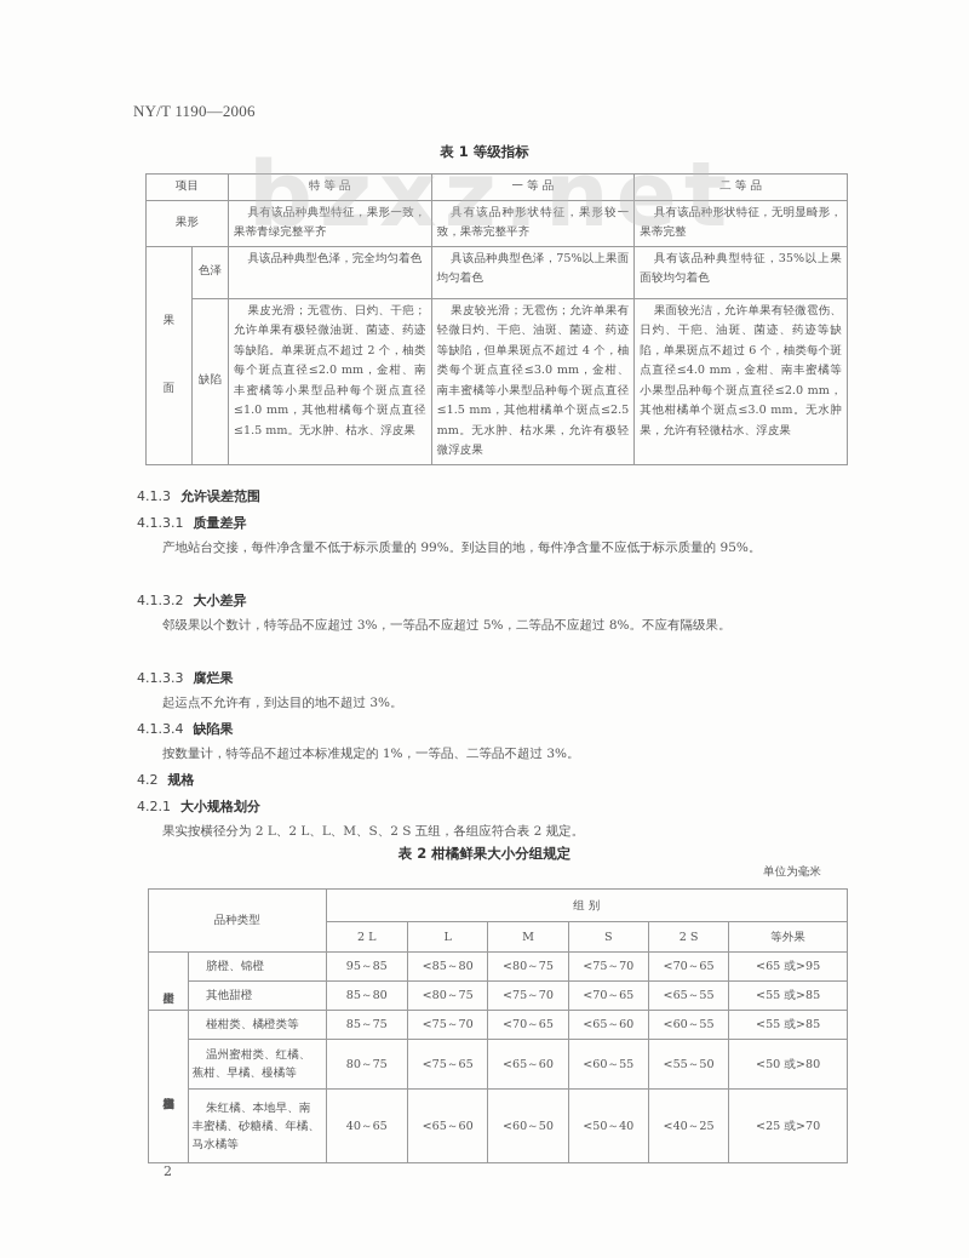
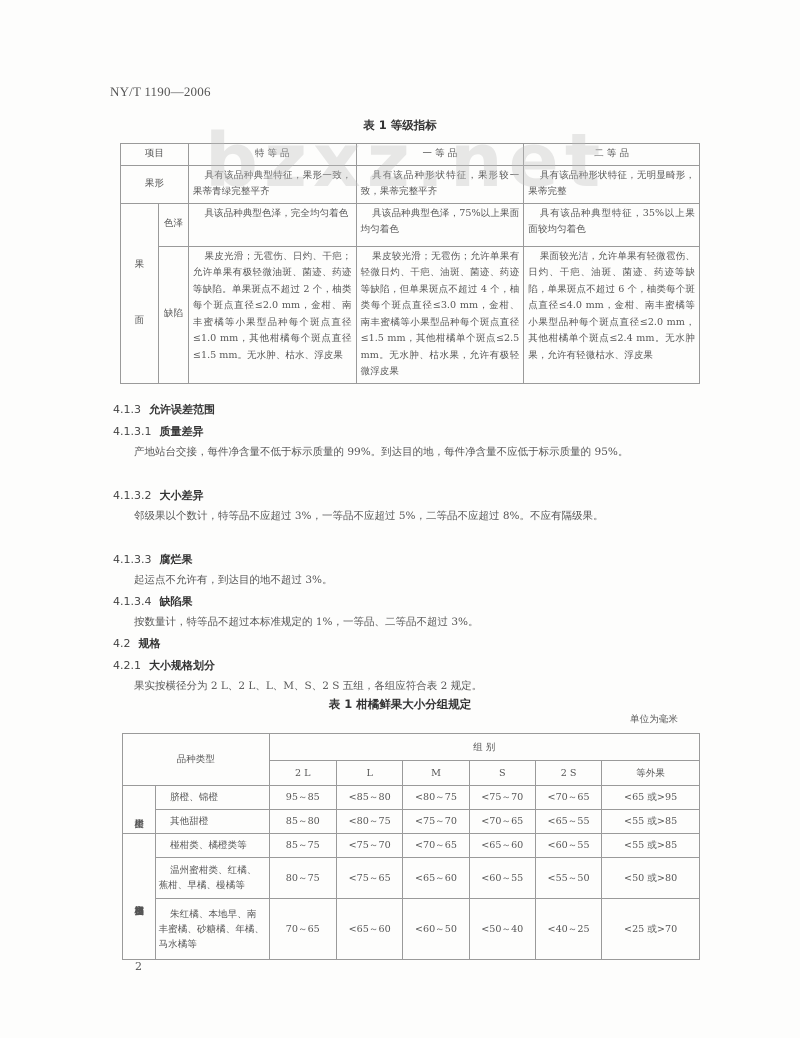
  NY/T 1190—2006
  表 1 等级指标
  项目	特 等 品	一 等 品	二 等 品
  果形	具有该品种典型特征，果形一致，果蒂青绿完整平齐	具有该品种形状特征，果形较一致，果蒂完整平齐	具有该品种形状特征，无明显畸形，果蒂完整
  果 面	色泽	具该品种典型色泽，完全均匀着色	具该品种典型色泽，75%以上果面均匀着色	具有该品种典型特征，35%以上果面较均匀着色
- 缺陷	果皮光滑；无雹伤、日灼、干疤；允许单果有极轻微油斑、菌迹、药迹等缺陷。单果斑点不超过 2 个，柚类每个斑点直径≤2.0 mm，金柑、南丰蜜橘等小果型品种每个斑点直径≤1.0 mm，其他柑橘每个斑点直径≤1.5 mm。无水肿、枯水、浮皮果	果皮较光滑；无雹伤；允许单果有轻微日灼、干疤、油斑、菌迹、药迹等缺陷，但单果斑点不超过 4 个，柚类每个斑点直径≤3.0 mm，金柑、南丰蜜橘等小果型品种每个斑点直径≤1.5 mm，其他柑橘单个斑点≤2.5 mm。无水肿、枯水果，允许有极轻微浮皮果	果面较光洁，允许单果有轻微雹伤、日灼、干疤、油斑、菌迹、药迹等缺陷，单果斑点不超过 6 个，柚类每个斑点直径≤4.0 mm，金柑、南丰蜜橘等小果型品种每个斑点直径≤2.0 mm，其他柑橘单个斑点≤3.0 mm。无水肿果，允许有轻微枯水、浮皮果
+ 缺陷	果皮光滑；无雹伤、日灼、干疤；允许单果有极轻微油斑、菌迹、药迹等缺陷。单果斑点不超过 2 个，柚类每个斑点直径≤2.0 mm，金柑、南丰蜜橘等小果型品种每个斑点直径≤1.0 mm，其他柑橘每个斑点直径≤1.5 mm。无水肿、枯水、浮皮果	果皮较光滑；无雹伤；允许单果有轻微日灼、干疤、油斑、菌迹、药迹等缺陷，但单果斑点不超过 4 个，柚类每个斑点直径≤3.0 mm，金柑、南丰蜜橘等小果型品种每个斑点直径≤1.5 mm，其他柑橘单个斑点≤2.5 mm。无水肿、枯水果，允许有极轻微浮皮果	果面较光洁，允许单果有轻微雹伤、日灼、干疤、油斑、菌迹、药迹等缺陷，单果斑点不超过 6 个，柚类每个斑点直径≤4.0 mm，金柑、南丰蜜橘等小果型品种每个斑点直径≤2.0 mm，其他柑橘单个斑点≤2.4 mm。无水肿果，允许有轻微枯水、浮皮果
  bzxz.net
  4.1.3 允许误差范围
  4.1.3.1 质量差异
  产地站台交接，每件净含量不低于标示质量的 99%。到达目的地，每件净含量不应低于标示质量的 95%。
  4.1.3.2 大小差异
  邻级果以个数计，特等品不应超过 3%，一等品不应超过 5%，二等品不应超过 8%。不应有隔级果。
  4.1.3.3 腐烂果
  起运点不允许有，到达目的地不超过 3%。
  4.1.3.4 缺陷果
  按数量计，特等品不超过本标准规定的 1%，一等品、二等品不超过 3%。
  4.2 规格
  4.2.1 大小规格划分
  果实按横径分为 2 L、2 L、L、M、S、2 S 五组，各组应符合表 2 规定。
- 表 2 柑橘鲜果大小分组规定
+ 表 1 柑橘鲜果大小分组规定
  单位为毫米
  品种类型	组 别
  2 L	L	M	S	2 S	等外果
  	脐橙、锦橙	95～85	<85～80	<80～75	<75～70	<70～65	<65 或>95
  其他甜橙	85～80	<80～75	<75～70	<70～65	<65～55	<55 或>85
  	椪柑类、橘橙类等	85～75	<75～70	<70～65	<65～60	<60～55	<55 或>85
  温州蜜柑类、红橘、蕉柑、早橘、槾橘等	80～75	<75～65	<65～60	<60～55	<55～50	<50 或>80
- 朱红橘、本地早、南丰蜜橘、砂糖橘、年橘、马水橘等	40～65	<65～60	<60～50	<50～40	<40～25	<25 或>70
+ 朱红橘、本地早、南丰蜜橘、砂糖橘、年橘、马水橘等	70～65	<65～60	<60～50	<50～40	<40～25	<25 或>70
  2
